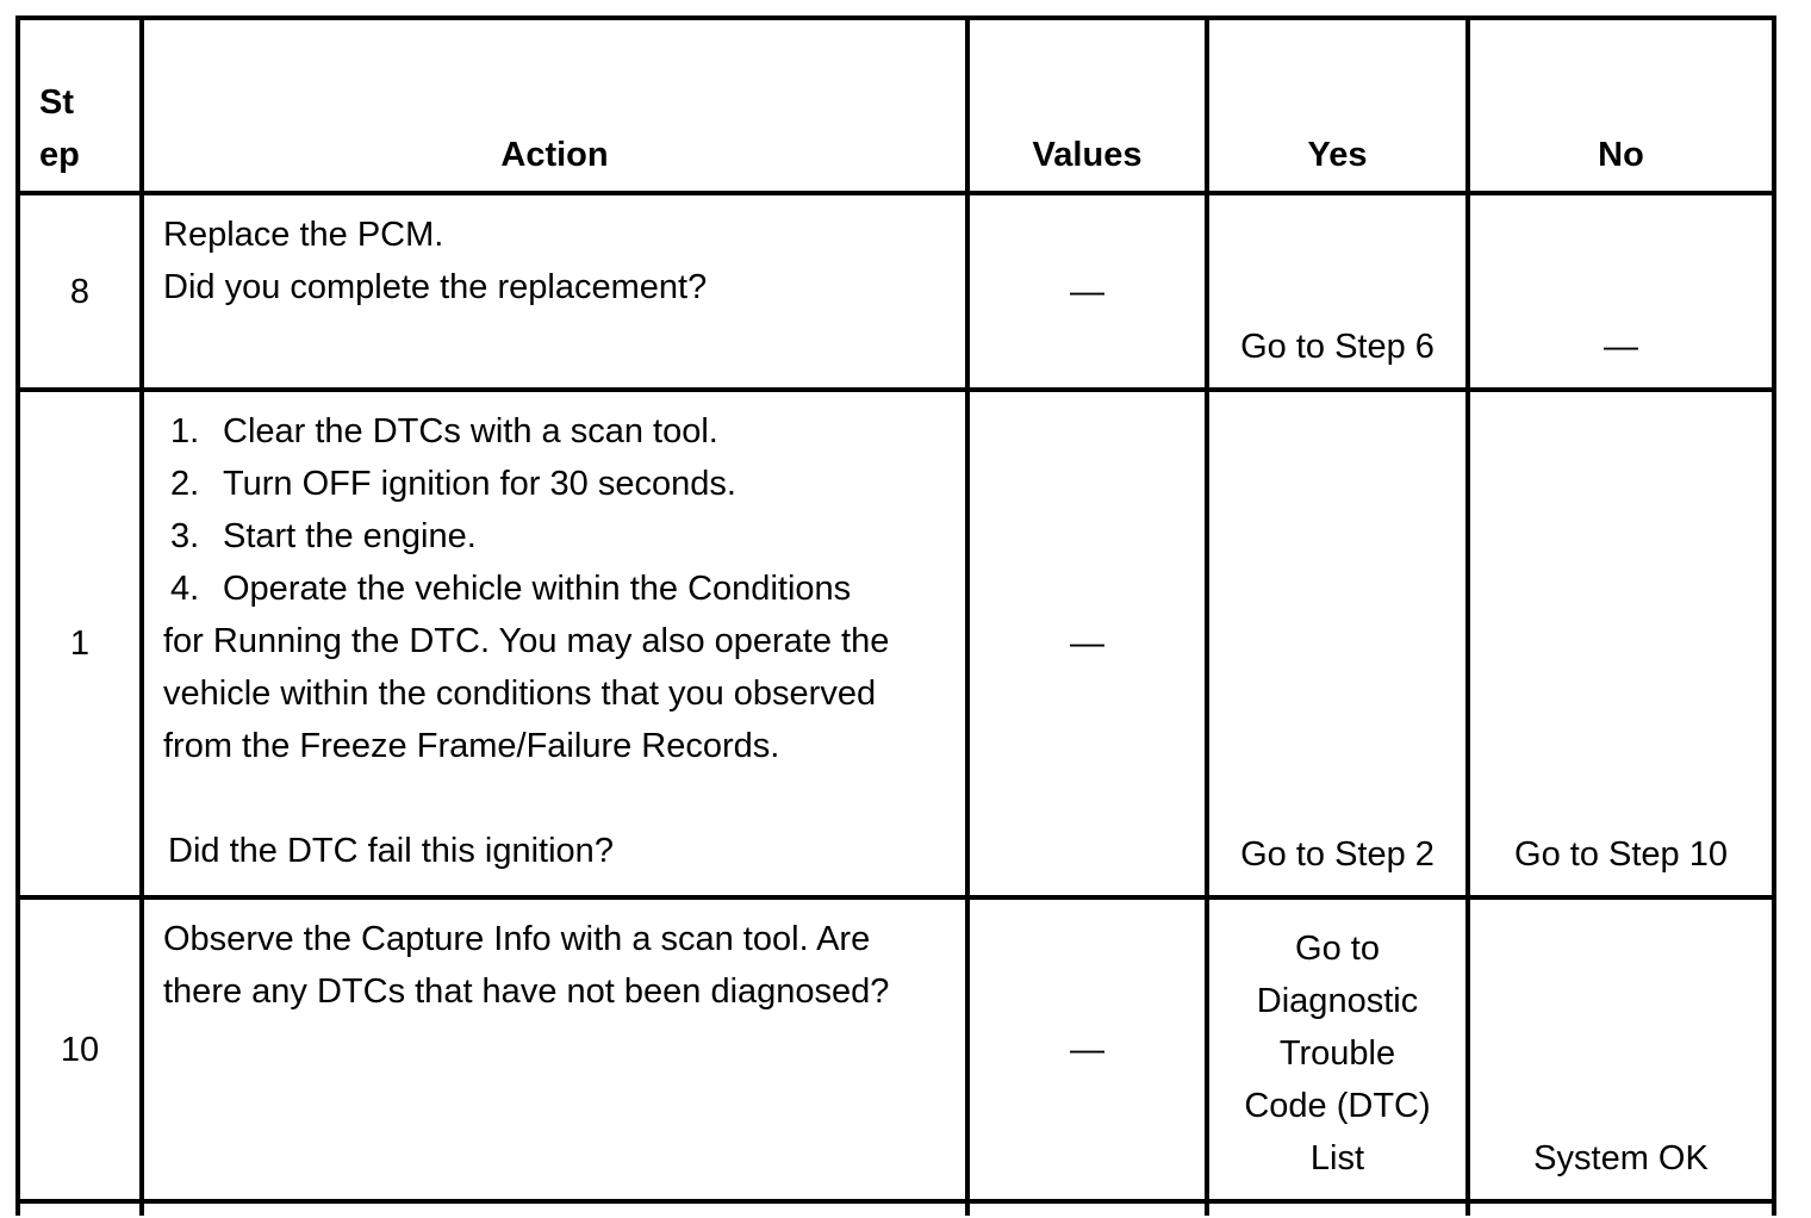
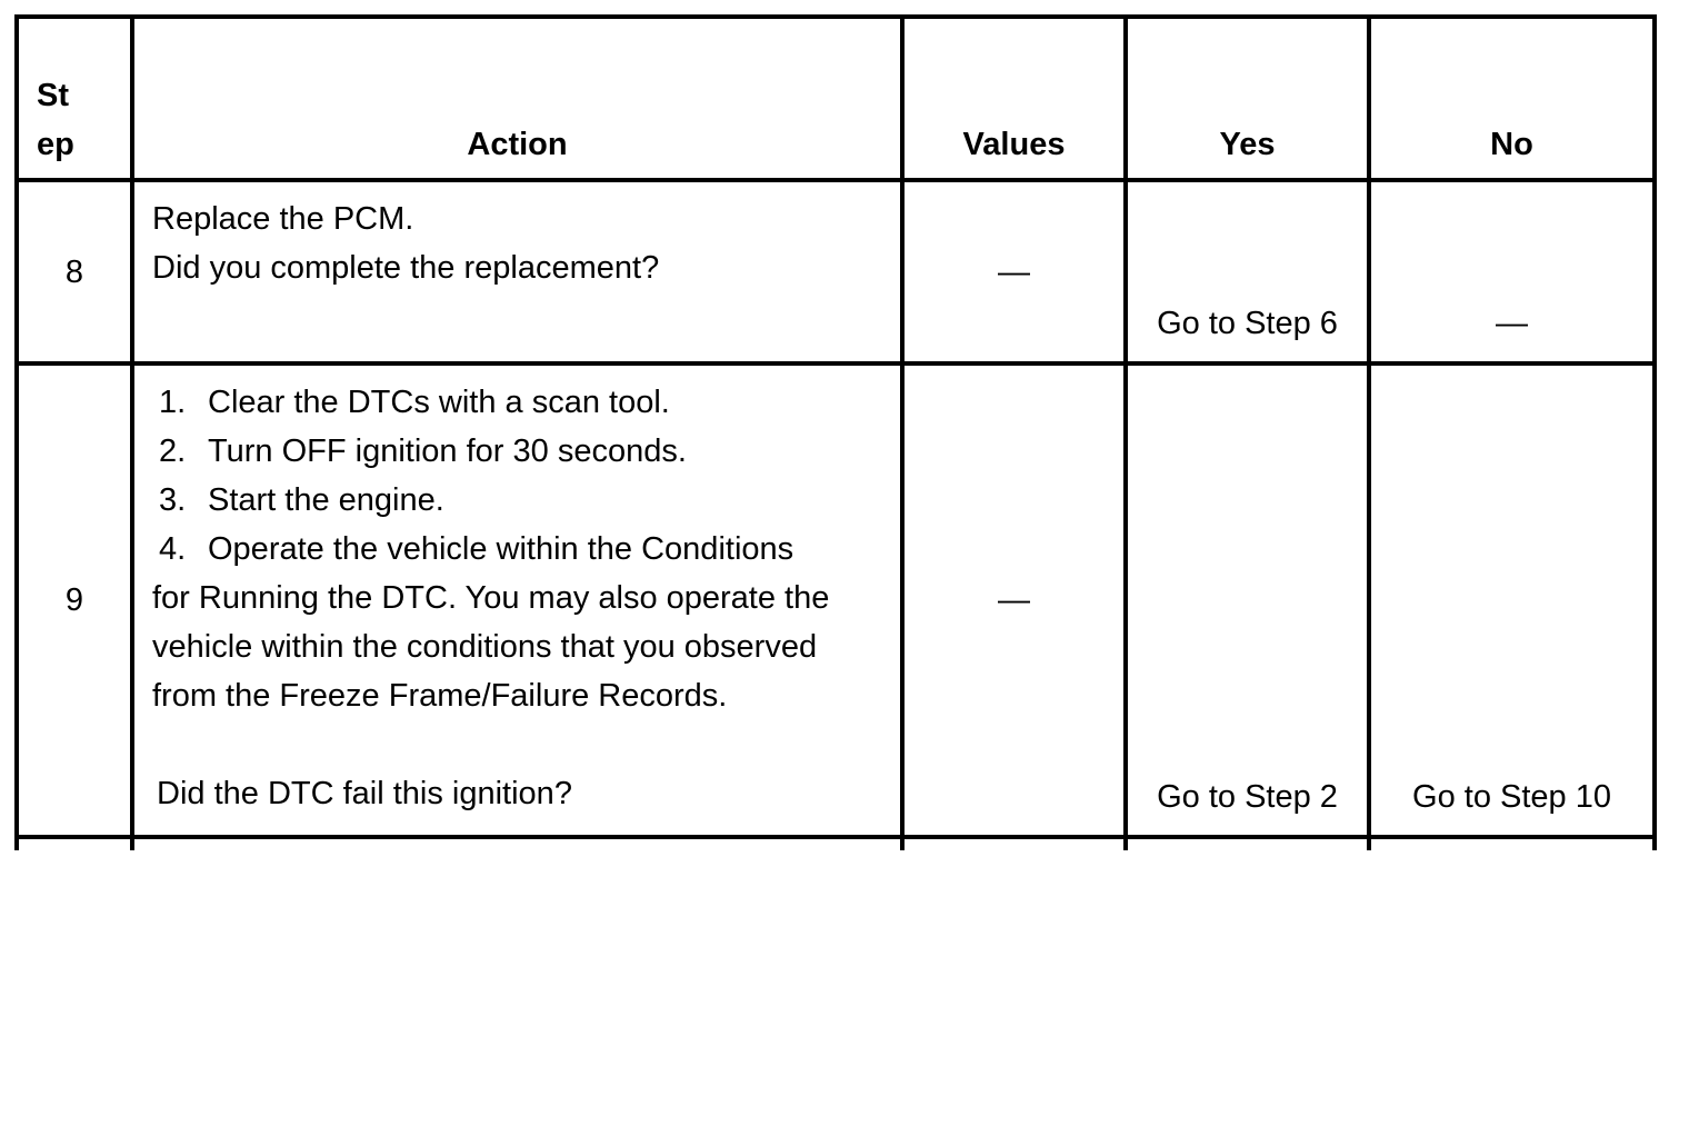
  St ep	Action	Values	Yes	No
  8	Replace the PCM. Did you complete the replacement?	—	Go to Step 6	—
- 1	1. Clear the DTCs with a scan tool. 2. Turn OFF ignition for 30 seconds. 3. Start the engine. 4. Operate the vehicle within the Conditions for Running the DTC. You may also operate the vehicle within the conditions that you observed from the Freeze Frame/Failure Records. Did the DTC fail this ignition?	—	Go to Step 2	Go to Step 10
+ 9	1. Clear the DTCs with a scan tool. 2. Turn OFF ignition for 30 seconds. 3. Start the engine. 4. Operate the vehicle within the Conditions for Running the DTC. You may also operate the vehicle within the conditions that you observed from the Freeze Frame/Failure Records. Did the DTC fail this ignition?	—	Go to Step 2	Go to Step 10
- 10	Observe the Capture Info with a scan tool. Are there any DTCs that have not been diagnosed?	—	Go to Diagnostic Trouble Code (DTC) List	System OK
